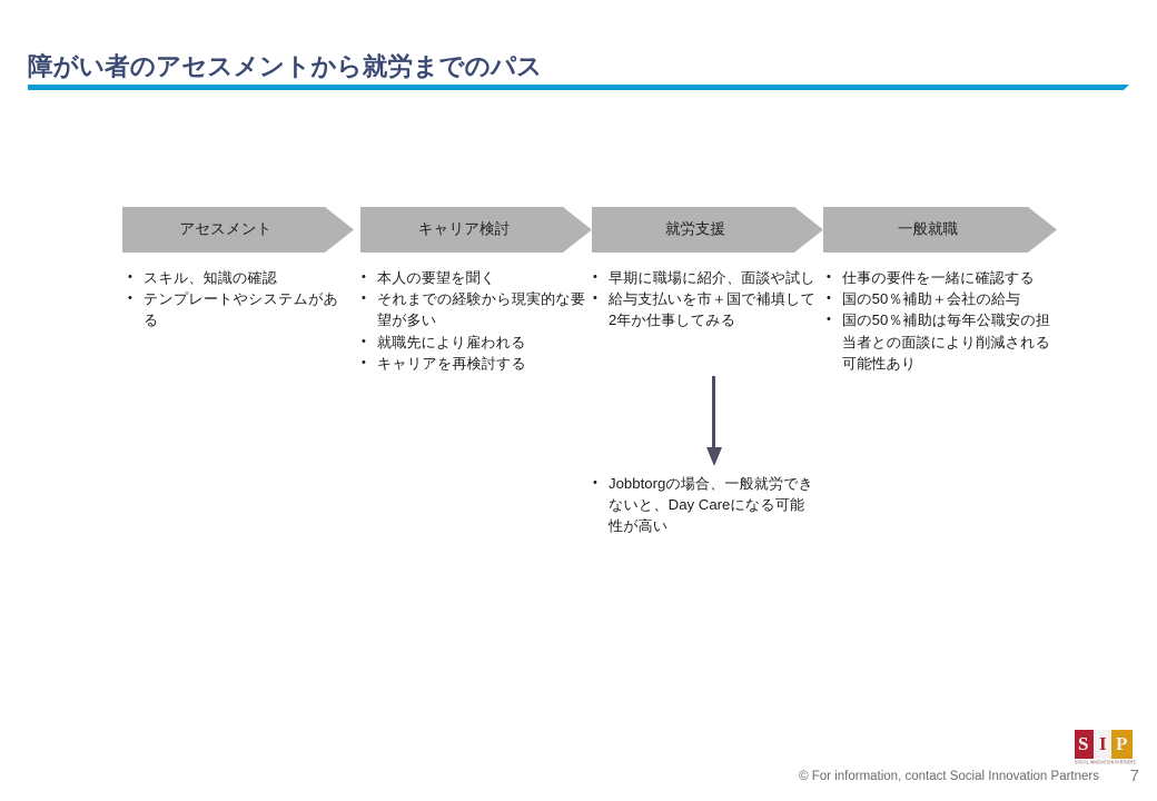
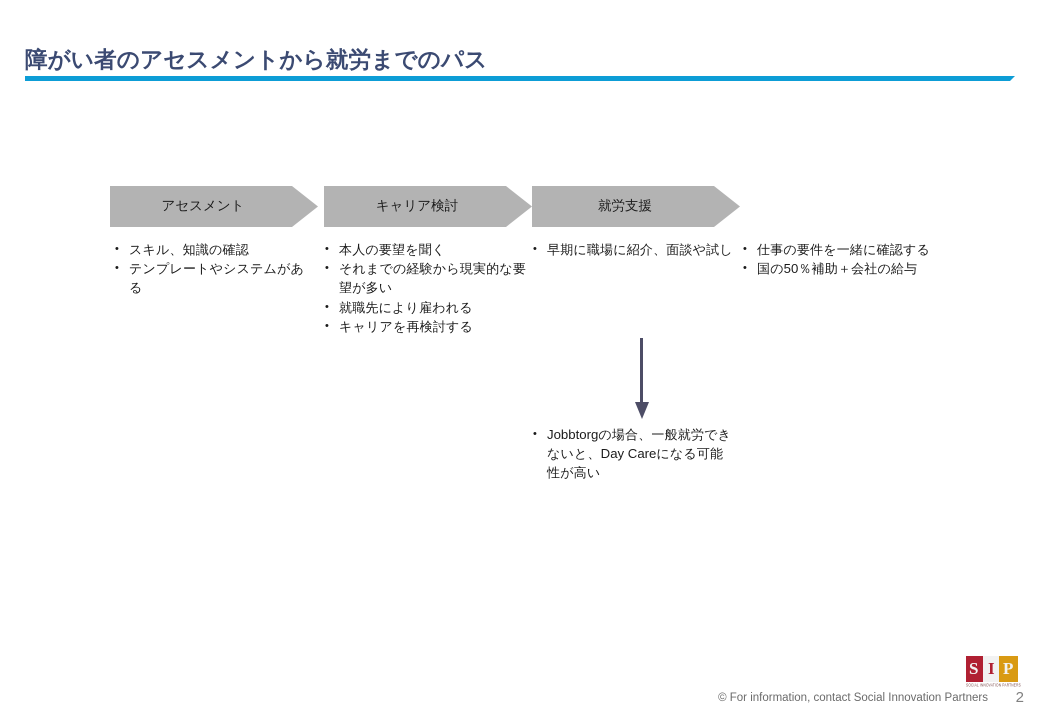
  障がい者のアセスメントから就労までのパス
  アセスメント
  キャリア検討
  就労支援
- 一般就職
  スキル、知識の確認
  テンプレートやシステムがある
  本人の要望を聞く
  それまでの経験から現実的な要望が多い
  就職先により雇われる
  キャリアを再検討する
  早期に職場に紹介、面談や試し
- 給与支払いを市＋国で補填して2年か仕事してみる
  仕事の要件を一緒に確認する
  国の50％補助＋会社の給与
- 国の50％補助は毎年公職安の担当者との面談により削減される可能性あり
  Jobbtorgの場合、一般就労できないと、Day Careになる可能性が高い
  © For information, contact Social Innovation Partners
- 7
+ 2
  S
  I
  P
